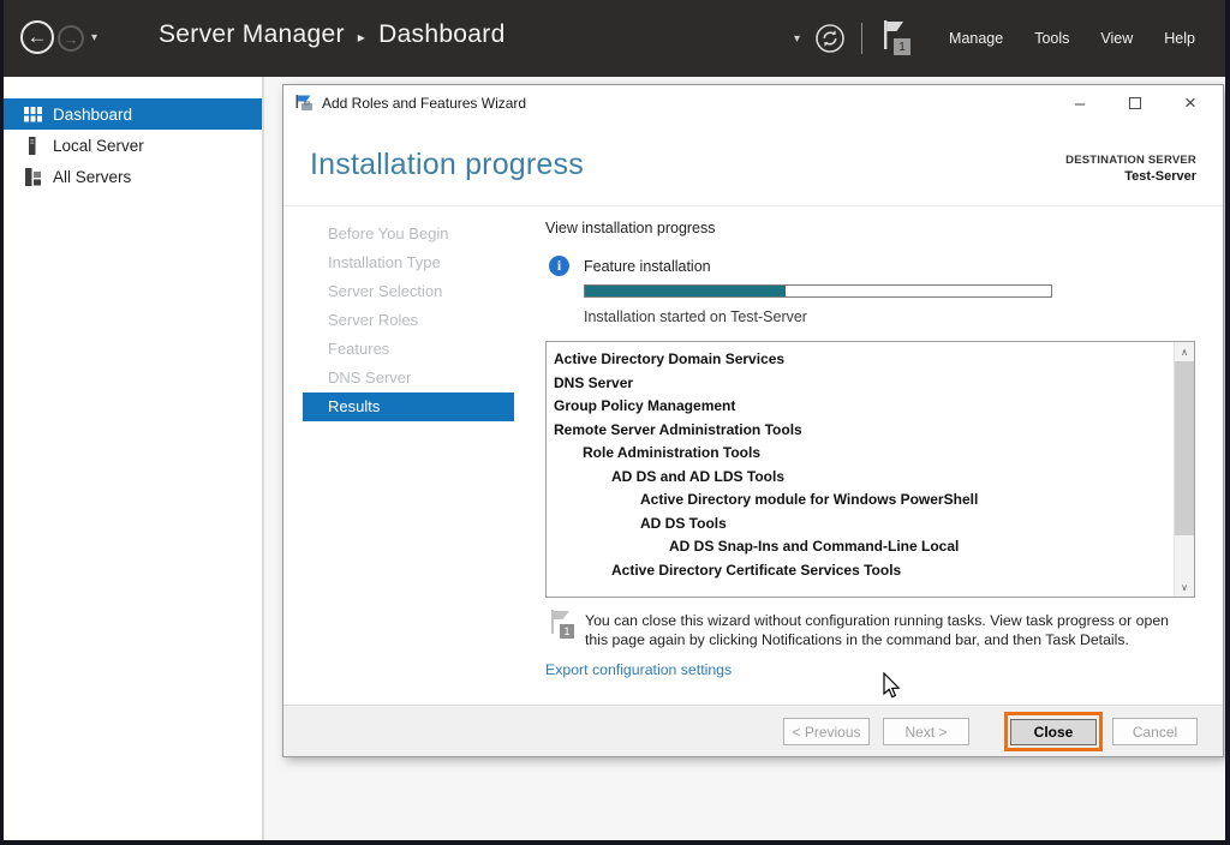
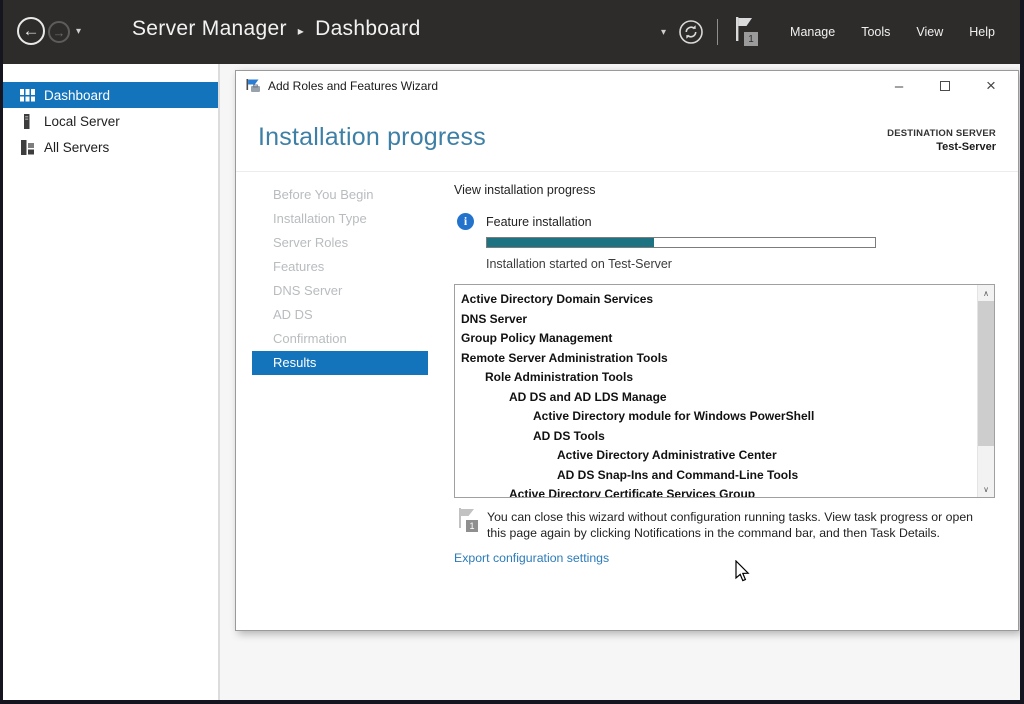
  ←
  →
  ▾
  Server Manager
  ▸
  Dashboard
  ▾
  1
  Manage
  Tools
  View
  Help
  Dashboard
  Local Server
  All Servers
  Add Roles and Features Wizard
  –
  ×
  Installation progress
  DESTINATION SERVER
  Test-Server
  Before You Begin
  Installation Type
- Server Selection
  Server Roles
  Features
  DNS Server
+ AD DS
+ Confirmation
  Results
  View installation progress
  i
  Feature installation
  Installation started on Test-Server
  Active Directory Domain Services
  DNS Server
  Group Policy Management
  Remote Server Administration Tools
  Role Administration Tools
- AD DS and AD LDS Tools
+ AD DS and AD LDS Manage
  Active Directory module for Windows PowerShell
  AD DS Tools
+ Active Directory Administrative Center
- AD DS Snap-Ins and Command-Line Local
+ AD DS Snap-Ins and Command-Line Tools
- Active Directory Certificate Services Tools
+ Active Directory Certificate Services Group
  ∧
  ∨
  1
  You can close this wizard without configuration running tasks. View task progress or open this page again by clicking Notifications in the command bar, and then Task Details.
  Export configuration settings
- < Previous
- Next >
- Close
- Cancel
